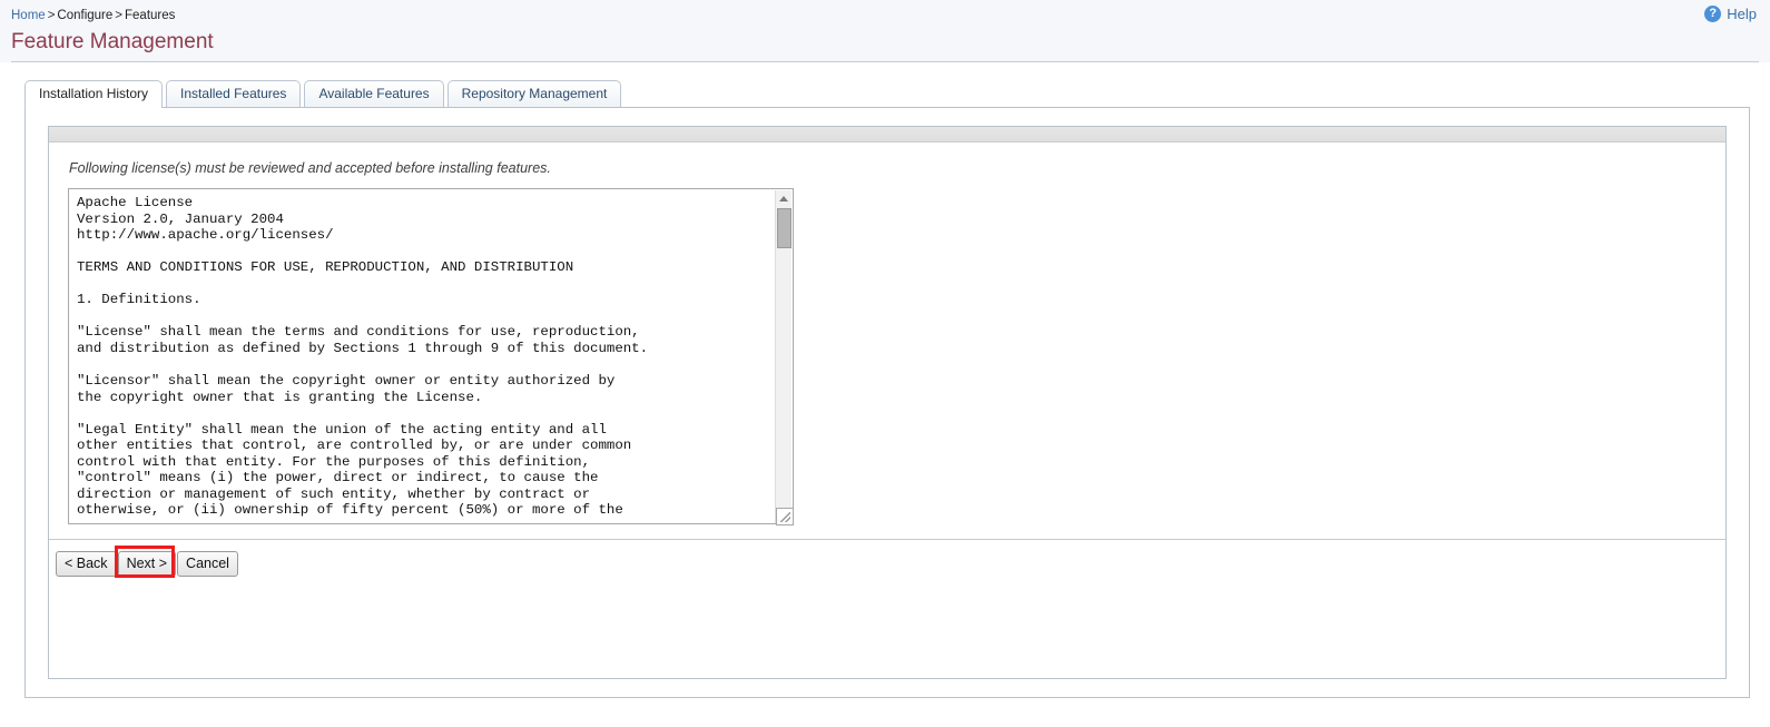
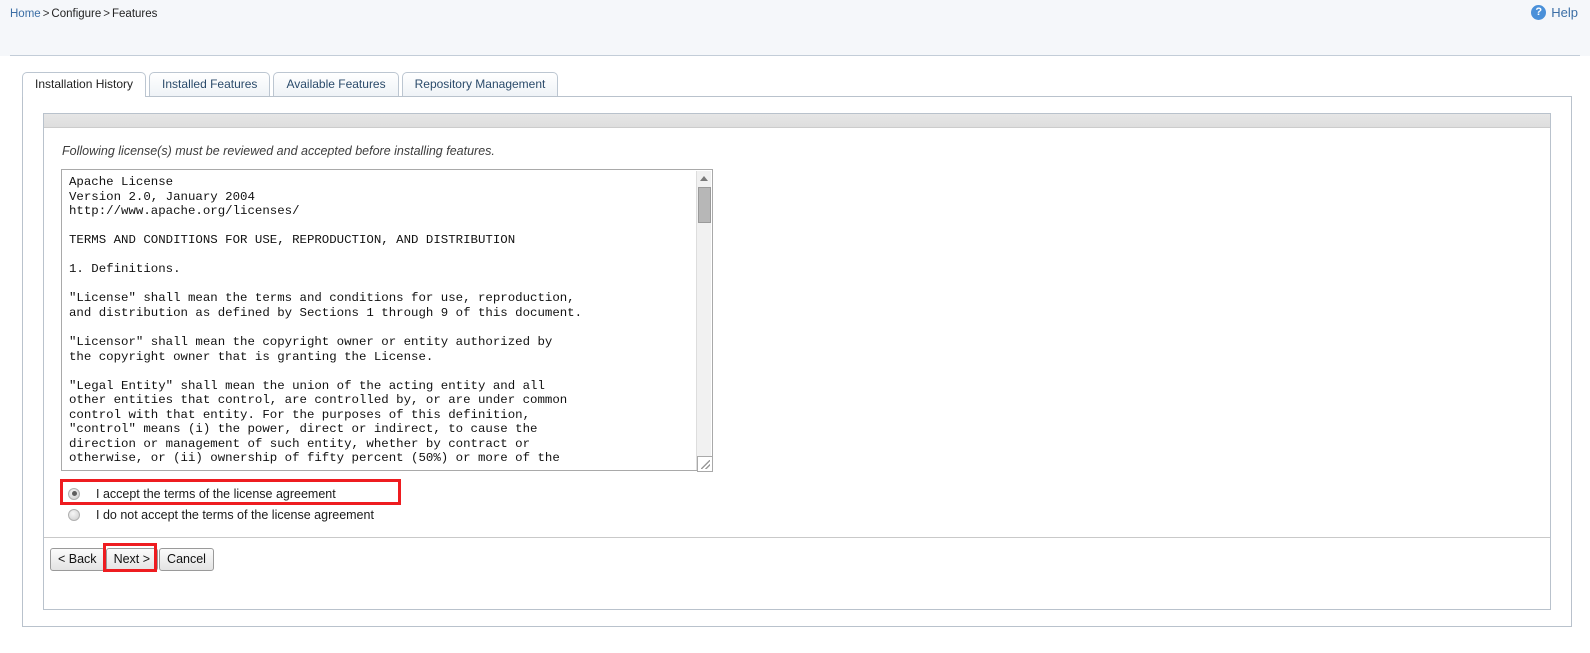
  Home > Configure > Features
- Feature Management
  ?
  Help
  Installation History
  Installed Features
  Available Features
  Repository Management
  Following license(s) must be reviewed and accepted before installing features.
  Apache License
  Version 2.0, January 2004
  http://www.apache.org/licenses/
  TERMS AND CONDITIONS FOR USE, REPRODUCTION, AND DISTRIBUTION
  1. Definitions.
  "License" shall mean the terms and conditions for use, reproduction,
  and distribution as defined by Sections 1 through 9 of this document.
  "Licensor" shall mean the copyright owner or entity authorized by
  the copyright owner that is granting the License.
  "Legal Entity" shall mean the union of the acting entity and all
  other entities that control, are controlled by, or are under common
  control with that entity. For the purposes of this definition,
  "control" means (i) the power, direct or indirect, to cause the
  direction or management of such entity, whether by contract or
  otherwise, or (ii) ownership of fifty percent (50%) or more of the
+ I accept the terms of the license agreement
+ I do not accept the terms of the license agreement
  < Back
  Next >
  Cancel
